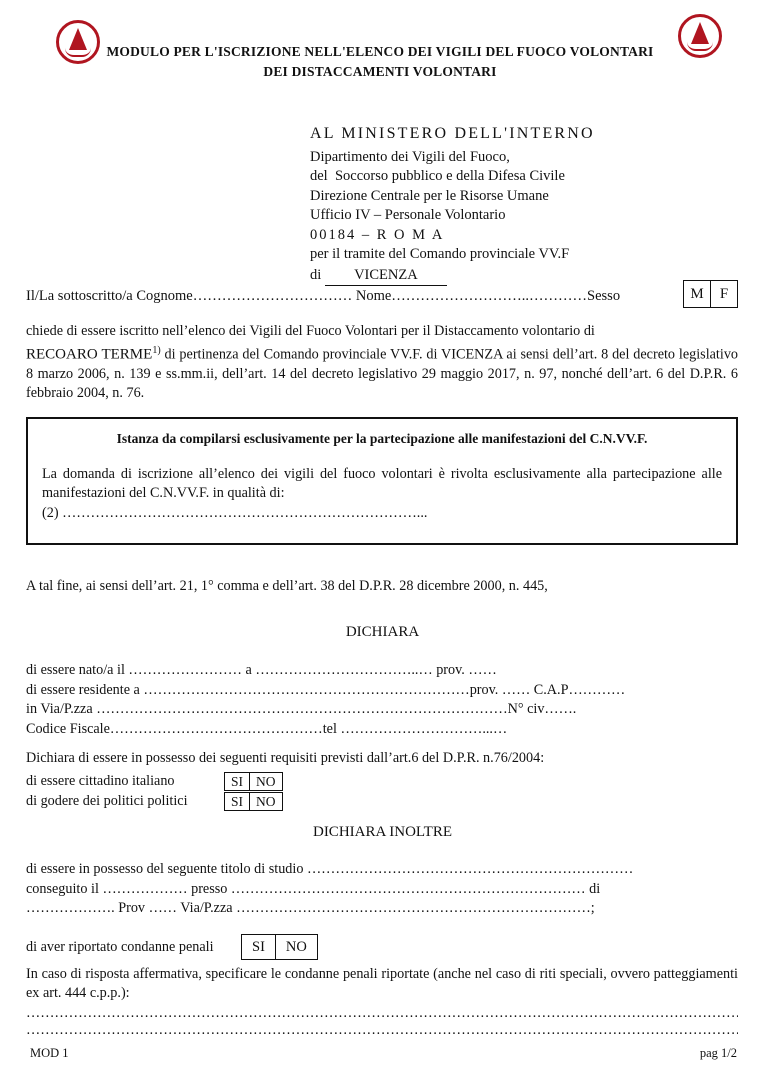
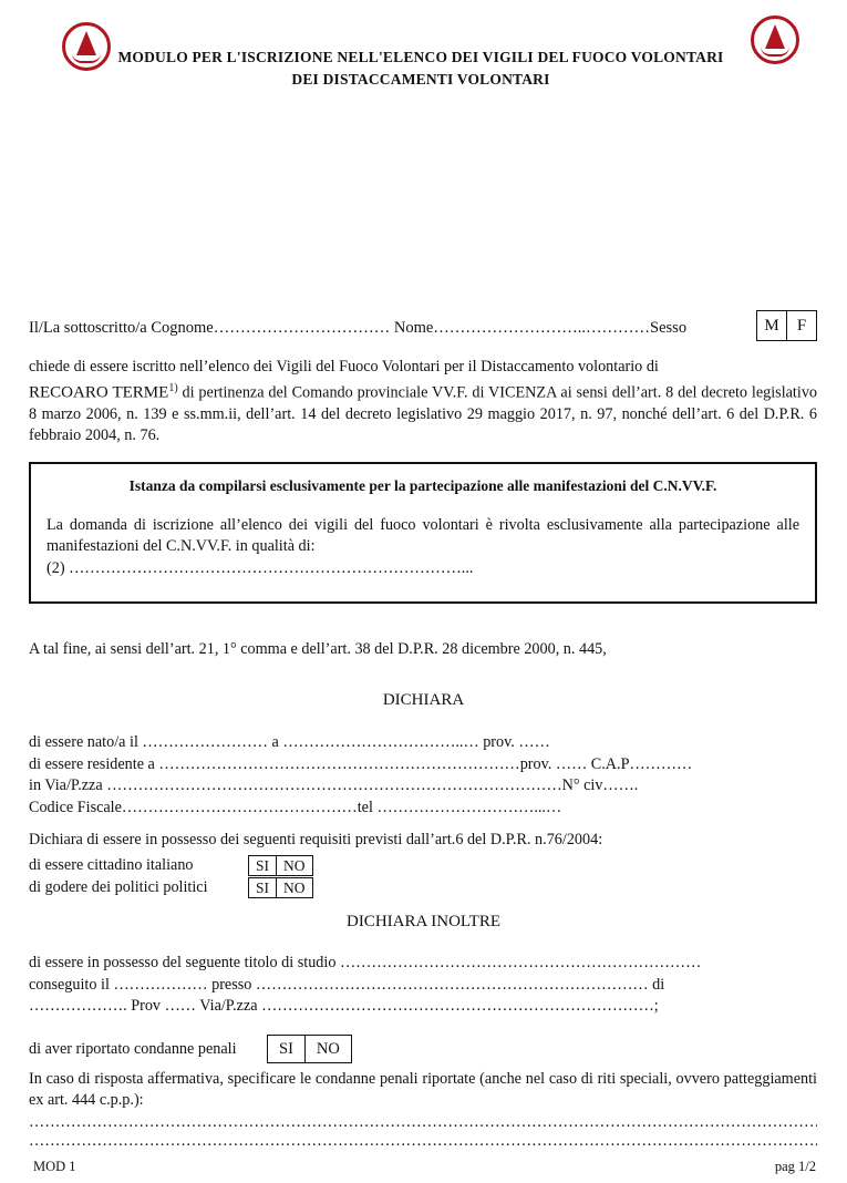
  MODULO PER L'ISCRIZIONE NELL'ELENCO DEI VIGILI DEL FUOCO VOLONTARI
  DEI DISTACCAMENTI VOLONTARI
- AL MINISTERO DELL'INTERNO
- Dipartimento dei Vigili del Fuoco,
- del Soccorso pubblico e della Difesa Civile
- Direzione Centrale per le Risorse Umane
- Ufficio IV – Personale Volontario
- 00184 – R O M A
- per il tramite del Comando provinciale VV.F
- di VICENZA
  Il/La sottoscritto/a Cognome…………………………… Nome………………………..…………Sesso
  M
  F
  chiede di essere iscritto nell’elenco dei Vigili del Fuoco Volontari per il Distaccamento volontario di
  RECOARO TERME1) di pertinenza del Comando provinciale VV.F. di VICENZA ai sensi dell’art. 8 del decreto legislativo 8 marzo 2006, n. 139 e ss.mm.ii, dell’art. 14 del decreto legislativo 29 maggio 2017, n. 97, nonché dell’art. 6 del D.P.R. 6 febbraio 2004, n. 76.
  Istanza da compilarsi esclusivamente per la partecipazione alle manifestazioni del C.N.VV.F.
  La domanda di iscrizione all’elenco dei vigili del fuoco volontari è rivolta esclusivamente alla partecipazione alle manifestazioni del C.N.VV.F. in qualità di:
  (2) …………………………………………………………………...
  A tal fine, ai sensi dell’art. 21, 1° comma e dell’art. 38 del D.P.R. 28 dicembre 2000, n. 445,
  DICHIARA
  di essere nato/a il …………………… a ……………………………..… prov. ……
  di essere residente a ……………………………………………………………prov. …… C.A.P…………
  in Via/P.zza ……………………………………………………………………………N° civ…….
  Codice Fiscale………………………………………tel …………………………...…
  Dichiara di essere in possesso dei seguenti requisiti previsti dall’art.6 del D.P.R. n.76/2004:
  di essere cittadino italiano
  SI
  NO
  di godere dei politici politici
  SI
  NO
  DICHIARA INOLTRE
  di essere in possesso del seguente titolo di studio ……………………………………………………………
  conseguito il ……………… presso ………………………………………………………………… di
  ………………. Prov …… Via/P.zza …………………………………………………………………;
  di aver riportato condanne penali
  SI
  NO
  In caso di risposta affermativa, specificare le condanne penali riportate (anche nel caso di riti speciali, ovvero patteggiamenti ex art. 444 c.p.p.):
  ……………………………………………………………………………………………………………………………………
  ……………………………………………………………………………………………………………………………………
  MOD 1
  pag 1/2
